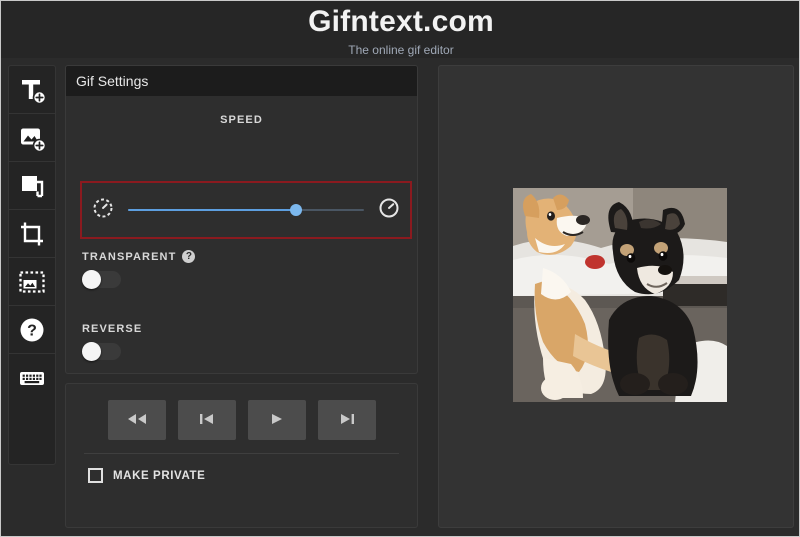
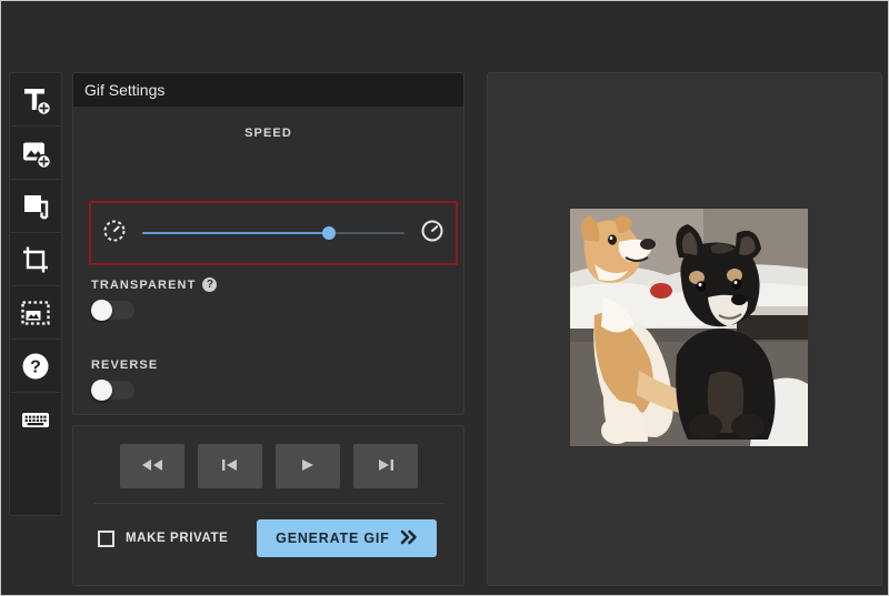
- Gifntext.com
- The online gif editor
  ?
  Gif Settings
  SPEED
  TRANSPARENT
  ?
  REVERSE
  MAKE PRIVATE
+ GENERATE GIF
